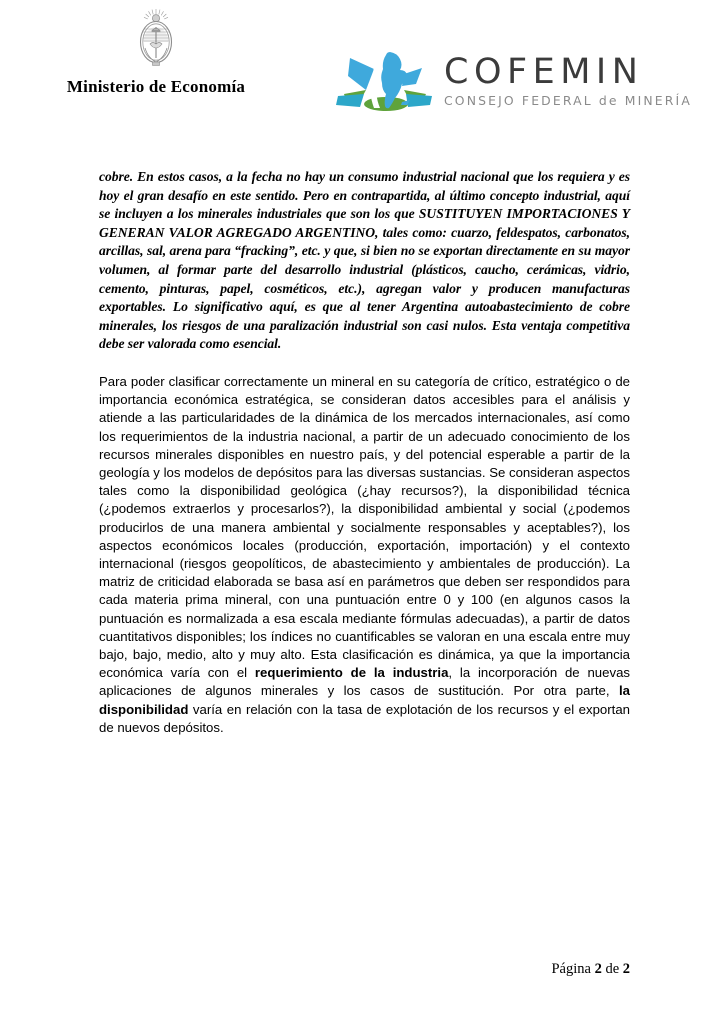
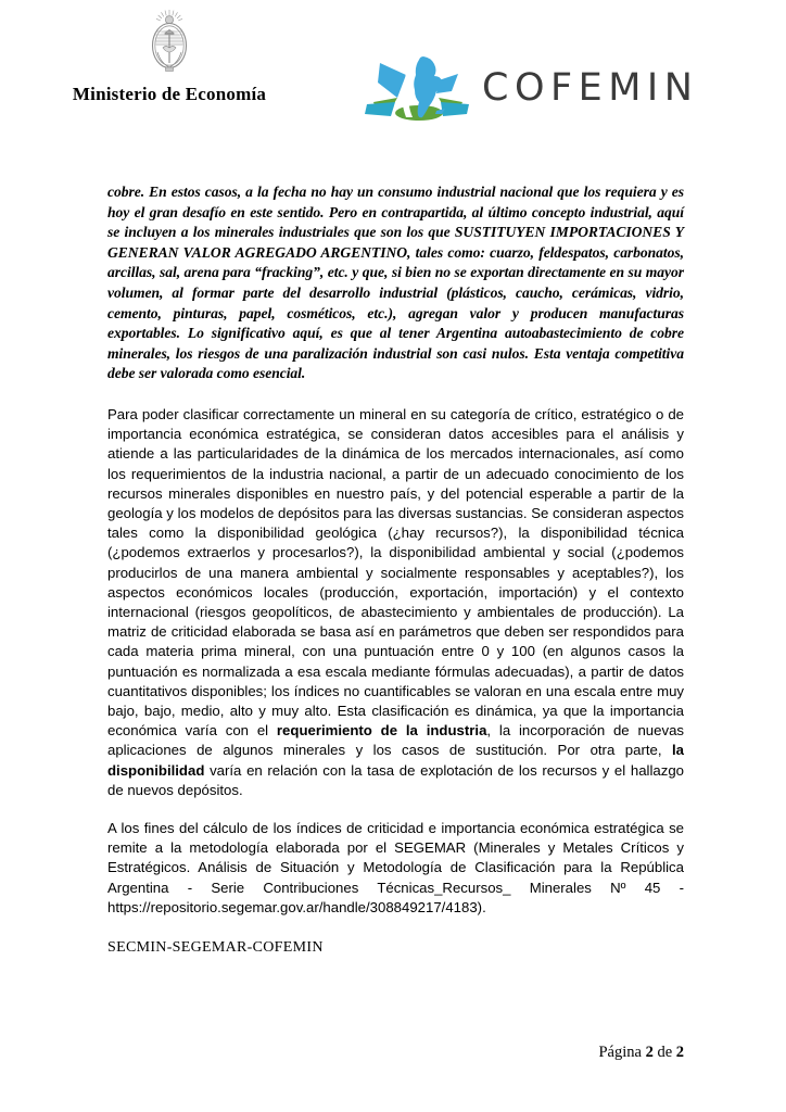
  Ministerio de Economía
  COFEMIN
- CONSEJO FEDERAL de MINERÍA
  cobre. En estos casos, a la fecha no hay un consumo industrial nacional que los requiera y es hoy el gran desafío en este sentido. Pero en contrapartida, al último concepto industrial, aquí se incluyen a los minerales industriales que son los que SUSTITUYEN IMPORTACIONES Y GENERAN VALOR AGREGADO ARGENTINO, tales como: cuarzo, feldespatos, carbonatos, arcillas, sal, arena para “fracking”, etc. y que, si bien no se exportan directamente en su mayor volumen, al formar parte del desarrollo industrial (plásticos, caucho, cerámicas, vidrio, cemento, pinturas, papel, cosméticos, etc.), agregan valor y producen manufacturas exportables. Lo significativo aquí, es que al tener Argentina autoabastecimiento de cobre minerales, los riesgos de una paralización industrial son casi nulos. Esta ventaja competitiva debe ser valorada como esencial.
- Para poder clasificar correctamente un mineral en su categoría de crítico, estratégico o de importancia económica estratégica, se consideran datos accesibles para el análisis y atiende a las particularidades de la dinámica de los mercados internacionales, así como los requerimientos de la industria nacional, a partir de un adecuado conocimiento de los recursos minerales disponibles en nuestro país, y del potencial esperable a partir de la geología y los modelos de depósitos para las diversas sustancias. Se consideran aspectos tales como la disponibilidad geológica (¿hay recursos?), la disponibilidad técnica (¿podemos extraerlos y procesarlos?), la disponibilidad ambiental y social (¿podemos producirlos de una manera ambiental y socialmente responsables y aceptables?), los aspectos económicos locales (producción, exportación, importación) y el contexto internacional (riesgos geopolíticos, de abastecimiento y ambientales de producción). La matriz de criticidad elaborada se basa así en parámetros que deben ser respondidos para cada materia prima mineral, con una puntuación entre 0 y 100 (en algunos casos la puntuación es normalizada a esa escala mediante fórmulas adecuadas), a partir de datos cuantitativos disponibles; los índices no cuantificables se valoran en una escala entre muy bajo, bajo, medio, alto y muy alto. Esta clasificación es dinámica, ya que la importancia económica varía con el requerimiento de la industria, la incorporación de nuevas aplicaciones de algunos minerales y los casos de sustitución. Por otra parte, la disponibilidad varía en relación con la tasa de explotación de los recursos y el exportan de nuevos depósitos.
+ Para poder clasificar correctamente un mineral en su categoría de crítico, estratégico o de importancia económica estratégica, se consideran datos accesibles para el análisis y atiende a las particularidades de la dinámica de los mercados internacionales, así como los requerimientos de la industria nacional, a partir de un adecuado conocimiento de los recursos minerales disponibles en nuestro país, y del potencial esperable a partir de la geología y los modelos de depósitos para las diversas sustancias. Se consideran aspectos tales como la disponibilidad geológica (¿hay recursos?), la disponibilidad técnica (¿podemos extraerlos y procesarlos?), la disponibilidad ambiental y social (¿podemos producirlos de una manera ambiental y socialmente responsables y aceptables?), los aspectos económicos locales (producción, exportación, importación) y el contexto internacional (riesgos geopolíticos, de abastecimiento y ambientales de producción). La matriz de criticidad elaborada se basa así en parámetros que deben ser respondidos para cada materia prima mineral, con una puntuación entre 0 y 100 (en algunos casos la puntuación es normalizada a esa escala mediante fórmulas adecuadas), a partir de datos cuantitativos disponibles; los índices no cuantificables se valoran en una escala entre muy bajo, bajo, medio, alto y muy alto. Esta clasificación es dinámica, ya que la importancia económica varía con el requerimiento de la industria, la incorporación de nuevas aplicaciones de algunos minerales y los casos de sustitución. Por otra parte, la disponibilidad varía en relación con la tasa de explotación de los recursos y el hallazgo de nuevos depósitos.
+ A los fines del cálculo de los índices de criticidad e importancia económica estratégica se remite a la metodología elaborada por el SEGEMAR (Minerales y Metales Críticos y Estratégicos. Análisis de Situación y Metodología de Clasificación para la República Argentina - Serie Contribuciones Técnicas_Recursos_ Minerales Nº 45 - https://repositorio.segemar.gov.ar/handle/308849217/4183).
+ SECMIN-SEGEMAR-COFEMIN
  Página 2 de 2
